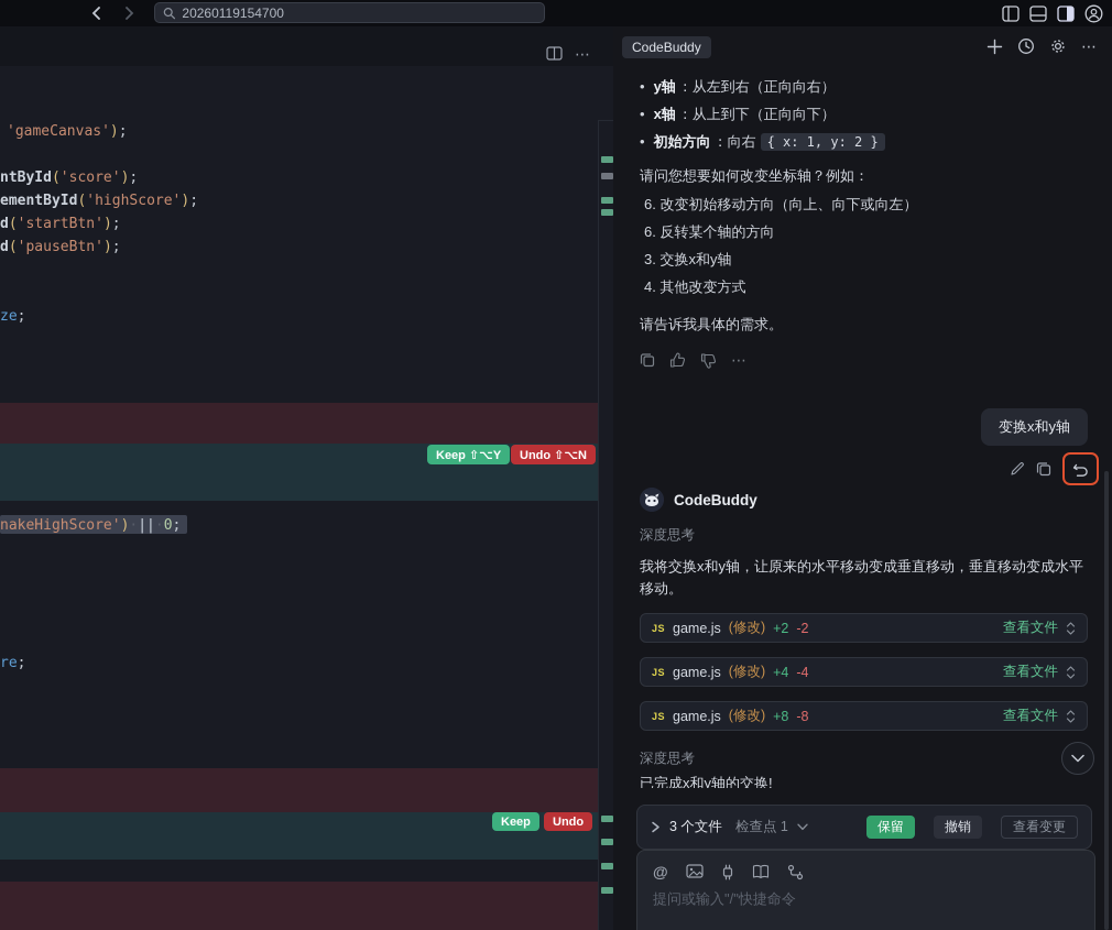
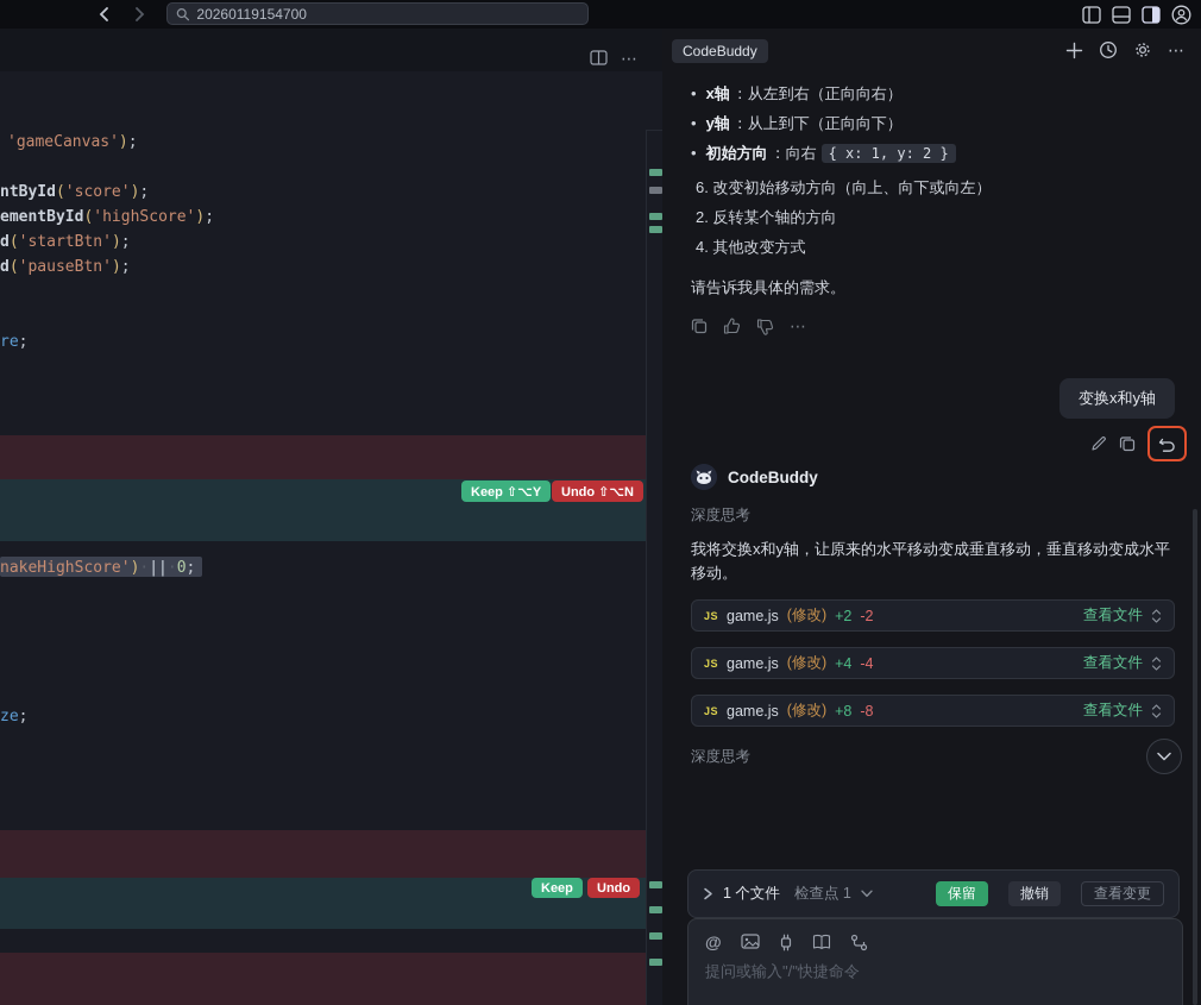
  20260119154700
  ⋯
  Keep ⇧⌥Y
  Undo ⇧⌥N
  Keep
  Undo
  'gameCanvas');
  ntById('score');
  ementById('highScore');
  d('startBtn');
  d('pauseBtn');
- ze;
+ re;
  nakeHighScore')·||·0;
- re;
+ ze;
  CodeBuddy
  ⋯
  •
- y轴
+ x轴
  ：从左到右（正向向右）
  •
- x轴
+ y轴
  ：从上到下（正向向下）
  •
  初始方向
  ：向右
  { x: 1, y: 2 }
- 请问您想要如何改变坐标轴？例如：
  6. 改变初始移动方向（向上、向下或向左）
- 6. 反转某个轴的方向
+ 2. 反转某个轴的方向
- 3. 交换x和y轴
  4. 其他改变方式
  请告诉我具体的需求。
  ⋯
  变换x和y轴
  CodeBuddy
  深度思考
  我将交换x和y轴，让原来的水平移动变成垂直移动，垂直移动变成水平移动。
  JS
  game.js
  (修改)
  +2
  -2
  查看文件
  JS
  game.js
  (修改)
  +4
  -4
  查看文件
  JS
  game.js
  (修改)
  +8
  -8
  查看文件
  深度思考
- 已完成x和y轴的交换!
- 3 个文件
+ 1 个文件
  检查点 1
  保留
  撤销
  查看变更
  @
  提问或输入"/"快捷命令
